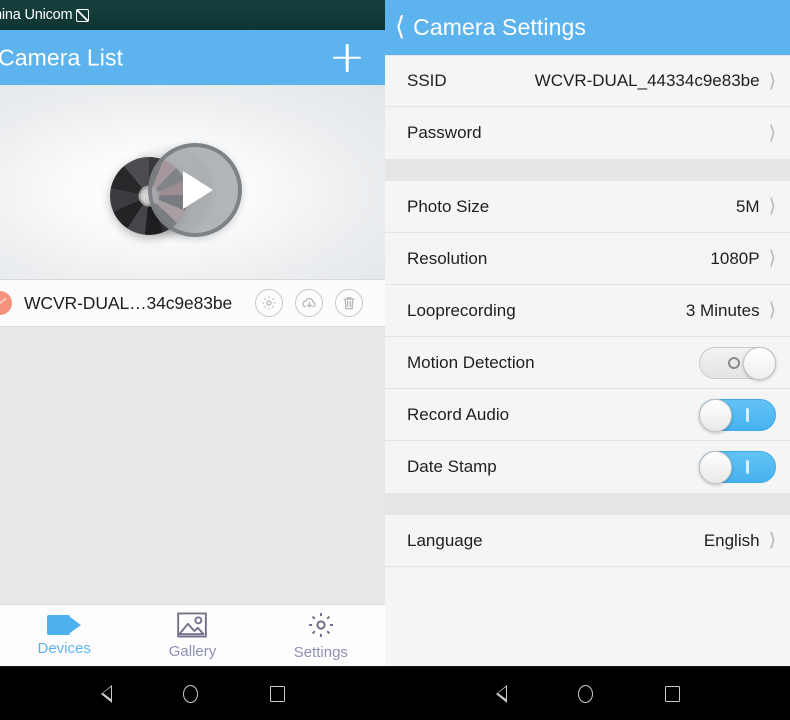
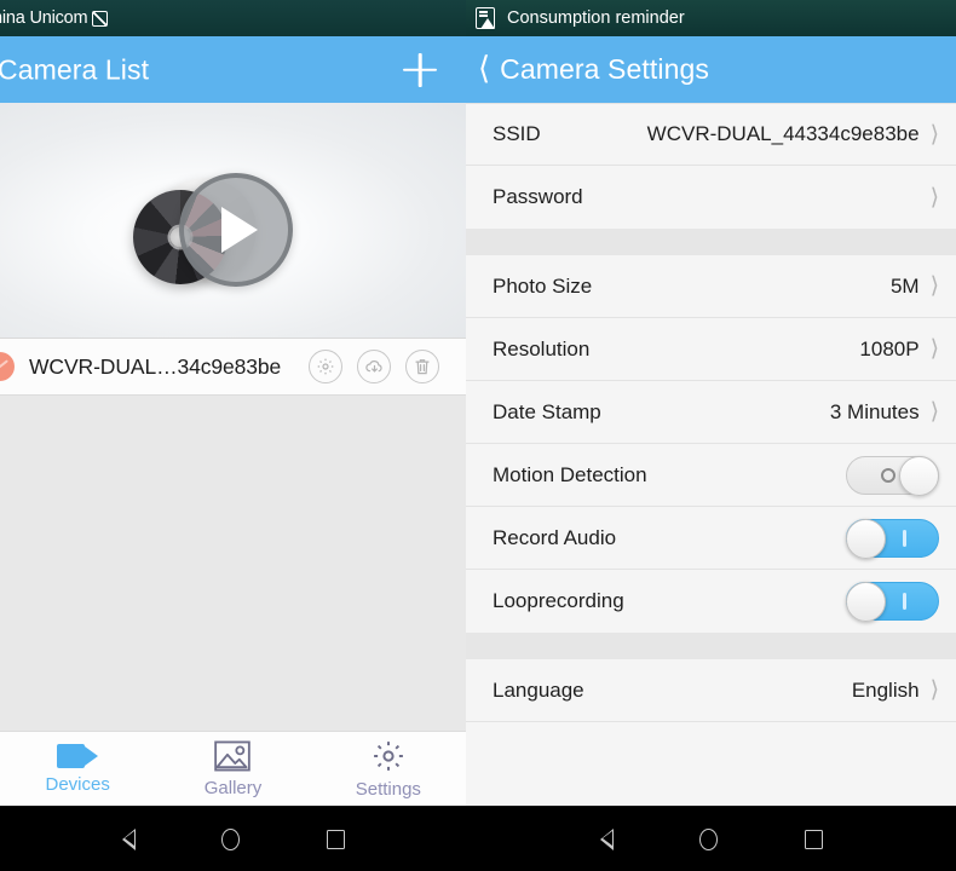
  ina Unicom
  Camera List
  WCVR-DUAL…34c9e83be
  Devices
  Gallery
  Settings
+ Consumption reminder
  ⟨
  Camera Settings
  SSID
  WCVR-DUAL_44334c9e83be
  ⟩
  Password
  ⟩
  Photo Size
  5M
  ⟩
  Resolution
  1080P
  ⟩
- Looprecording
+ Date Stamp
  3 Minutes
  ⟩
  Motion Detection
  Record Audio
- Date Stamp
+ Looprecording
  Language
  English
  ⟩
